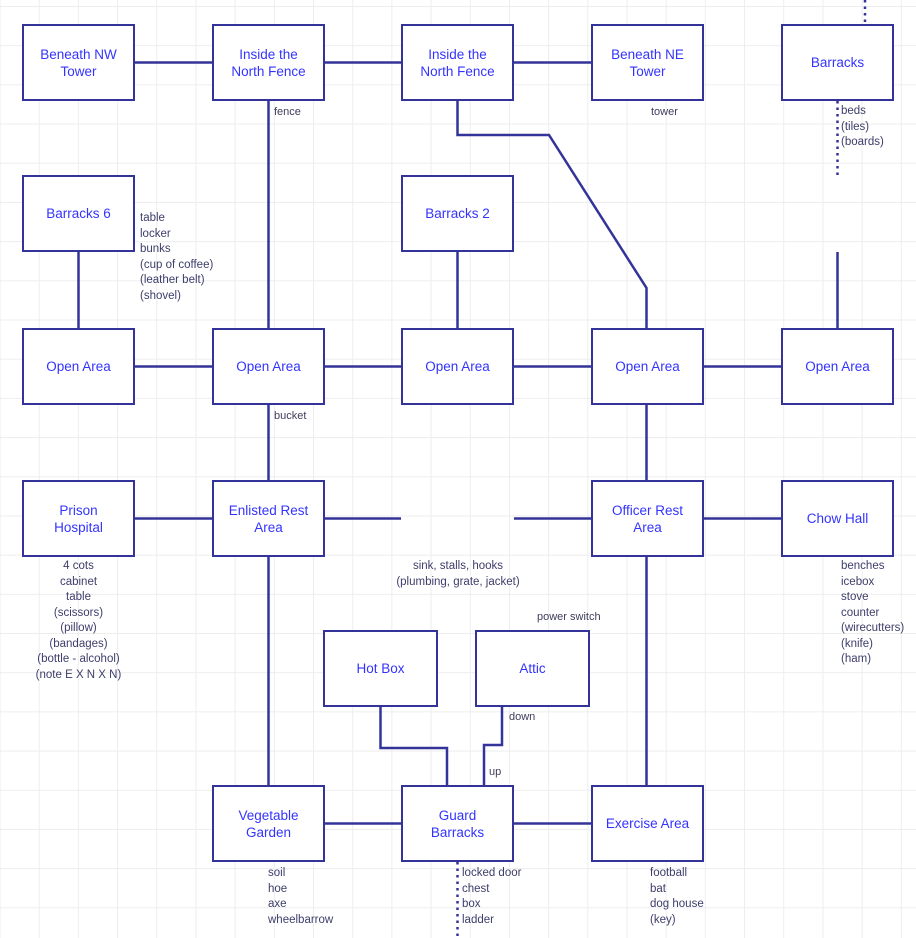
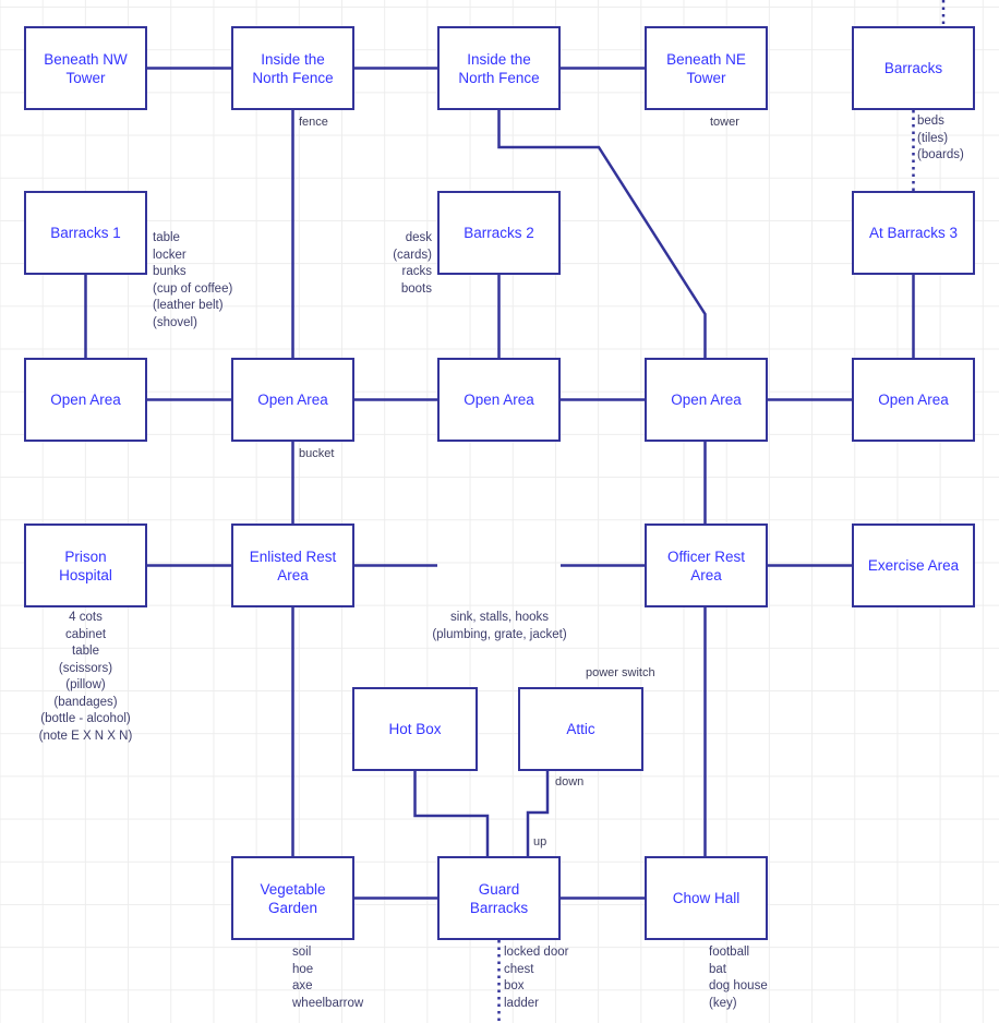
  Beneath NW
  Tower
  Inside the
  North Fence
  Inside the
  North Fence
  Beneath NE
  Tower
  Barracks
- Barracks 6
+ Barracks 1
  Barracks 2
+ At Barracks 3
  Open Area
  Open Area
  Open Area
  Open Area
  Open Area
  Prison
  Hospital
  Enlisted Rest
  Area
  Officer Rest
  Area
- Chow Hall
+ Exercise Area
  Hot Box
  Attic
  Vegetable
  Garden
  Guard
  Barracks
- Exercise Area
+ Chow Hall
  fence
  tower
  bucket
  power switch
  down
  up
  beds
  (tiles)
  (boards)
  table
  locker
  bunks
  (cup of coffee)
  (leather belt)
  (shovel)
+ desk
+ (cards)
+ racks
+ boots
  4 cots
  cabinet
  table
  (scissors)
  (pillow)
  (bandages)
  (bottle - alcohol)
  (note E X N X N)
  sink, stalls, hooks
  (plumbing, grate, jacket)
- benches
- icebox
- stove
- counter
- (wirecutters)
- (knife)
- (ham)
  soil
  hoe
  axe
  wheelbarrow
  locked door
  chest
  box
  ladder
  football
  bat
  dog house
  (key)
